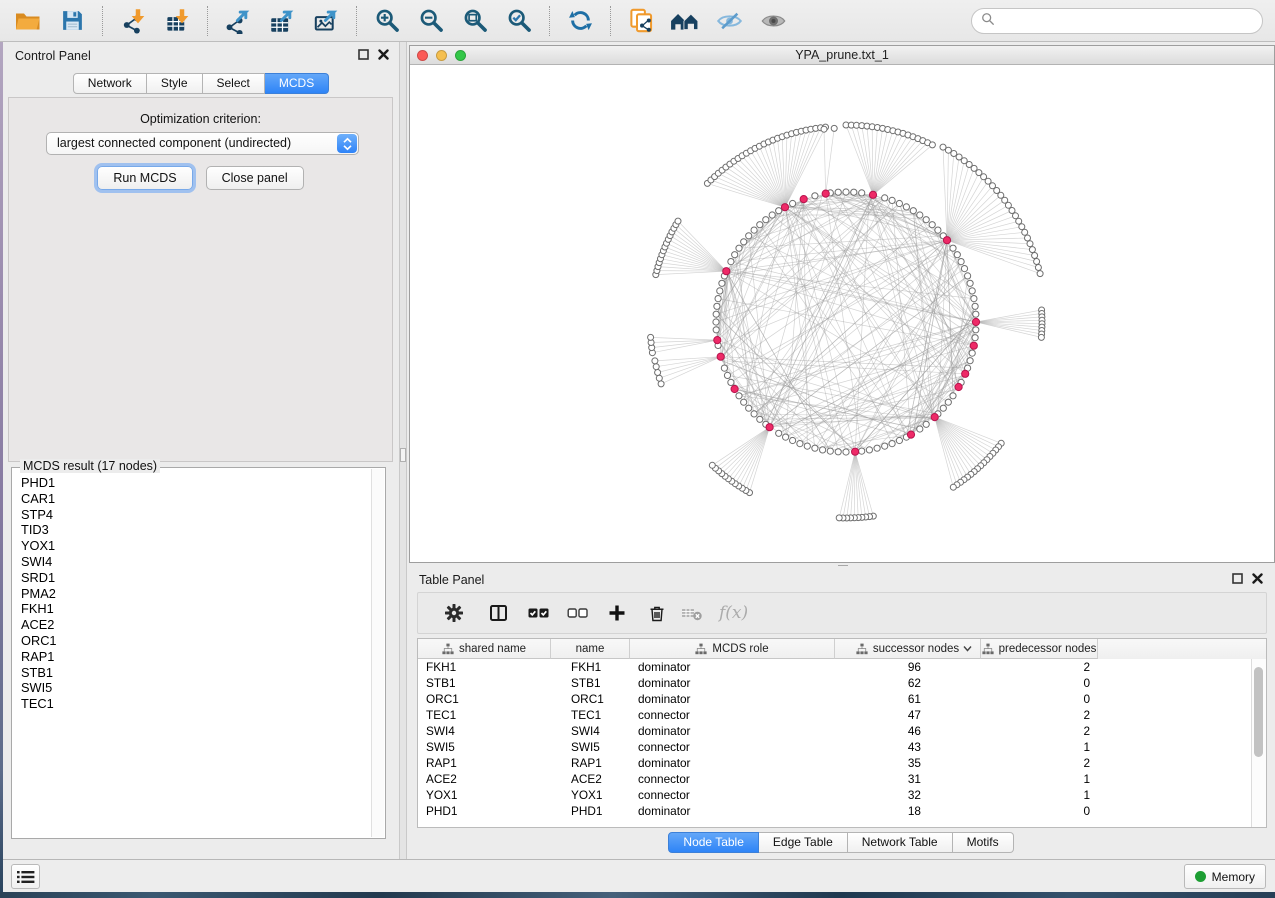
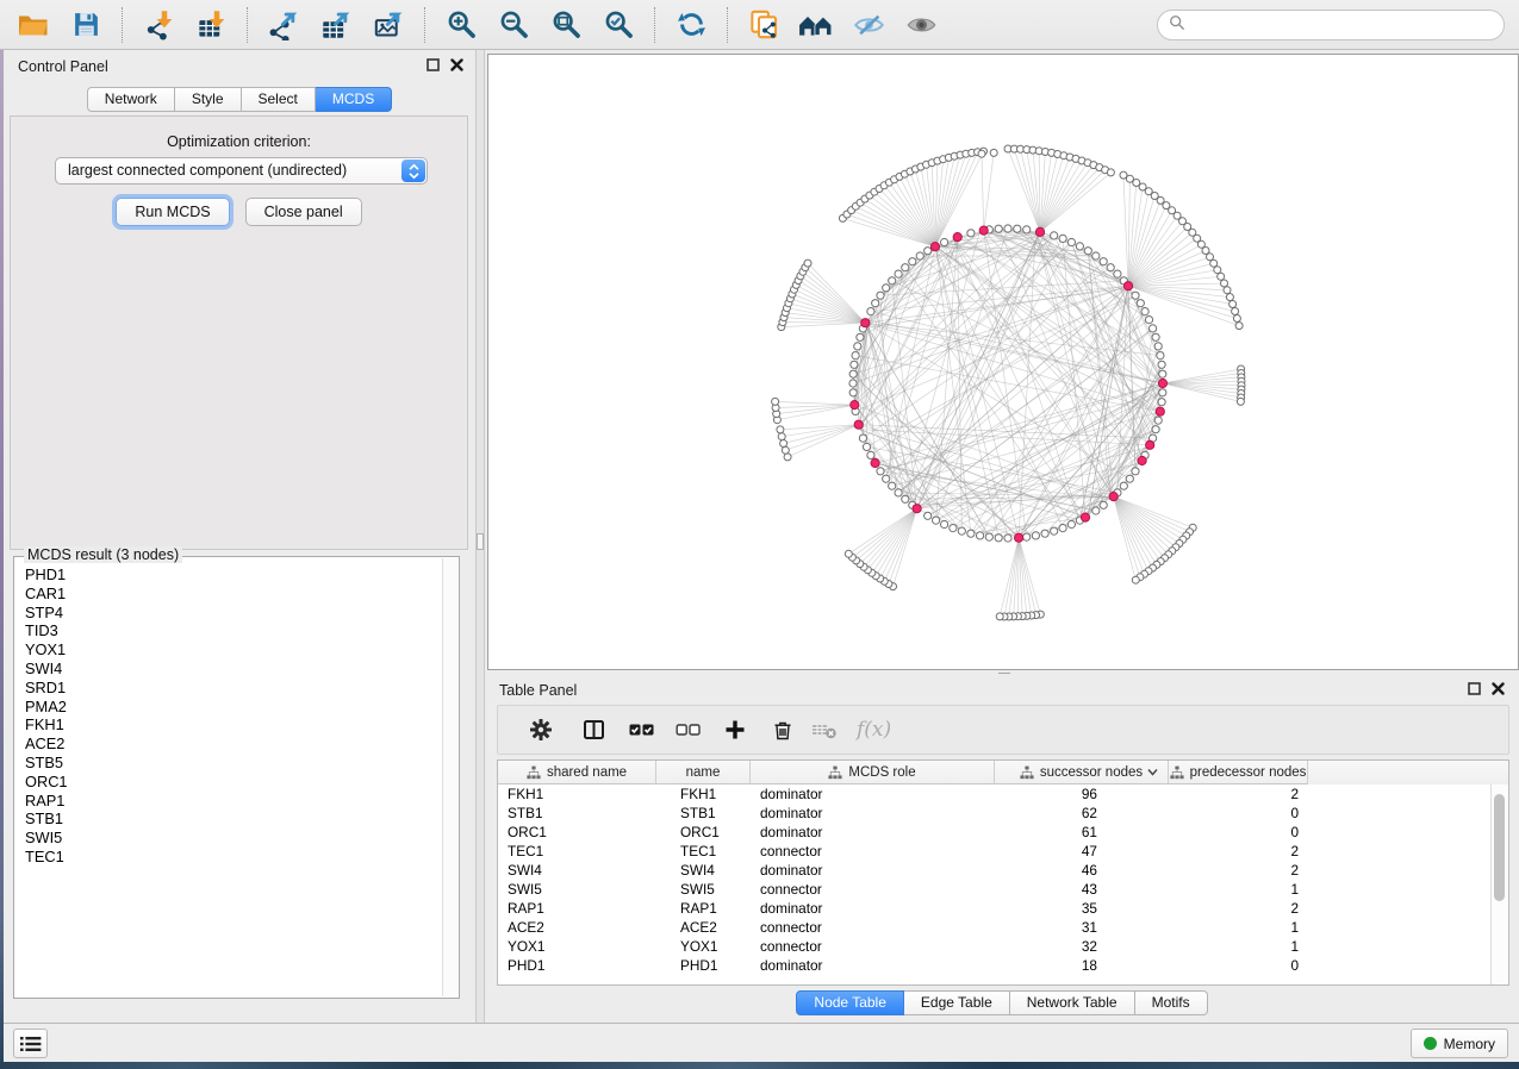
  Control Panel
  Network
  Style
  Select
  MCDS
  Optimization criterion:
  largest connected component (undirected)
  Run MCDS
  Close panel
- MCDS result (17 nodes)
+ MCDS result (3 nodes)
  PHD1
  CAR1
  STP4
  TID3
  YOX1
  SWI4
  SRD1
  PMA2
  FKH1
  ACE2
+ STB5
  ORC1
  RAP1
  STB1
  SWI5
  TEC1
- YPA_prune.txt_1
  Table Panel
  f(x)
  shared name
  name
  MCDS role
  successor nodes
  predecessor nodes
  FKH1
  FKH1
  dominator
  96
  2
  STB1
  STB1
  dominator
  62
  0
  ORC1
  ORC1
  dominator
  61
  0
  TEC1
  TEC1
  connector
  47
  2
  SWI4
  SWI4
  dominator
  46
  2
  SWI5
  SWI5
  connector
  43
  1
  RAP1
  RAP1
  dominator
  35
  2
  ACE2
  ACE2
  connector
  31
  1
  YOX1
  YOX1
  connector
  32
  1
  PHD1
  PHD1
  dominator
  18
  0
  Node Table
  Edge Table
  Network Table
  Motifs
  Memory
